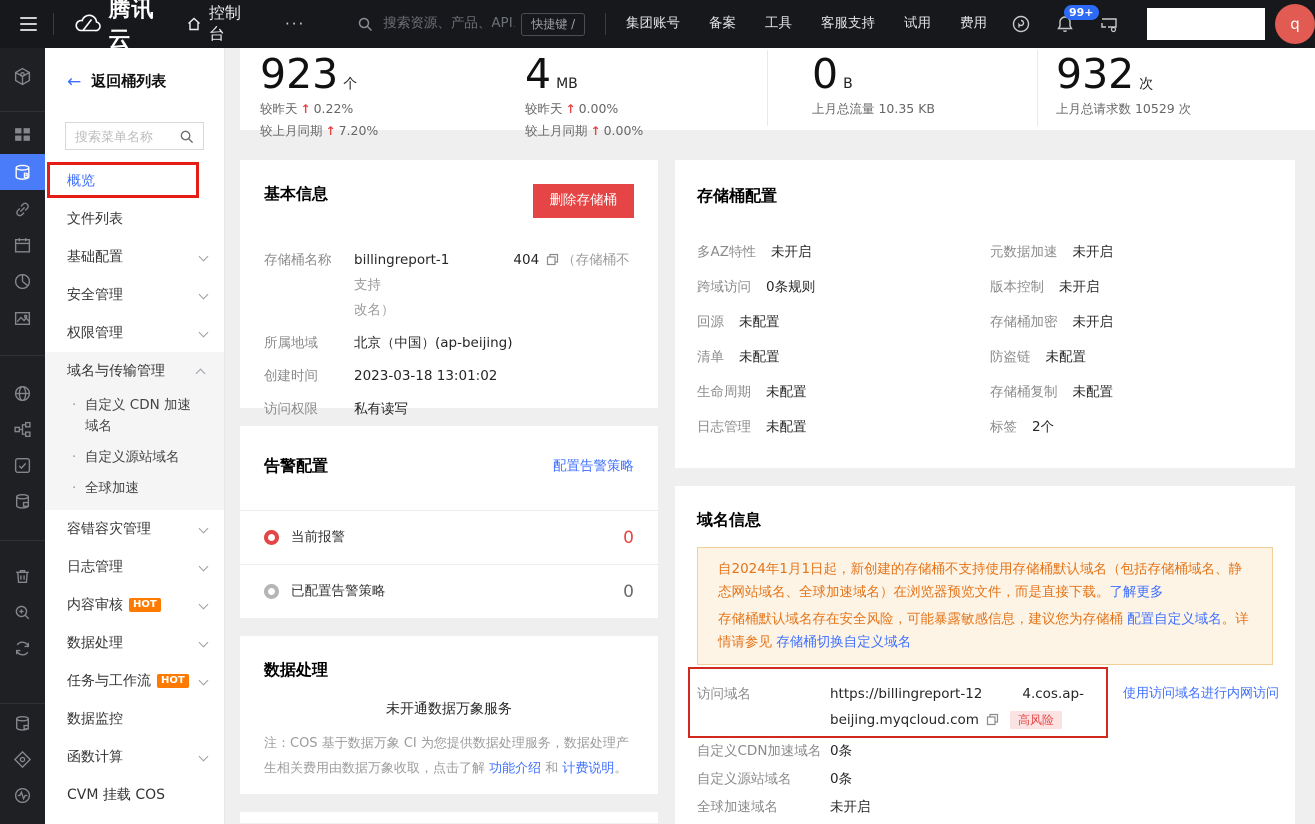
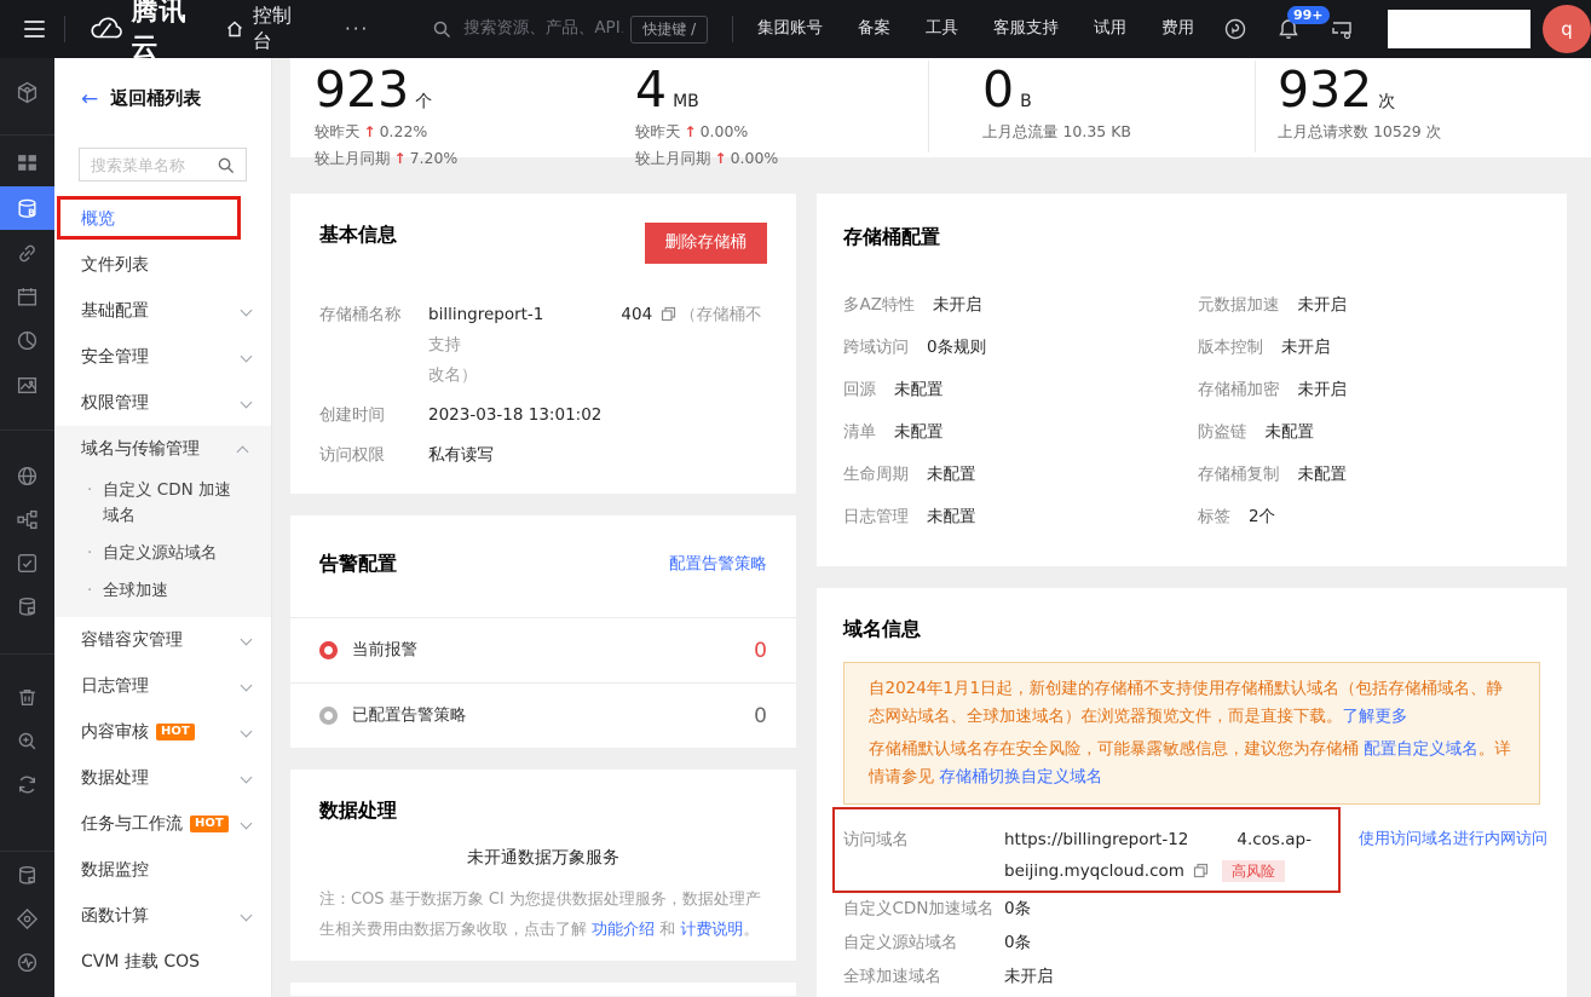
  腾讯云
  控制台
  ···
  搜索资源、产品、API
  快捷键 /
  集团账号
  备案
  工具
  客服支持
  试用
  费用
  99+
  q
  B
  ←
  返回桶列表
  搜索菜单名称
  概览
  文件列表
  基础配置
  安全管理
  权限管理
  域名与传输管理
  ·
  自定义 CDN 加速域名
  ·
  自定义源站域名
  ·
  全球加速
  容错容灾管理
  日志管理
  内容审核 HOT
  数据处理
  任务与工作流 HOT
  数据监控
  函数计算
  CVM 挂载 COS
  923
  个
  较昨天 ↑ 0.22%
  较上月同期 ↑ 7.20%
  4
  MB
  较昨天 ↑ 0.00%
  较上月同期 ↑ 0.00%
  0
  B
  上月总流量 10.35 KB
  932
  次
  上月总请求数 10529 次
  基本信息
  删除存储桶
  存储桶名称
  billingreport-1 404 （存储桶不支持
  改名）
- 所属地域
- 北京（中国）(ap-beijing)
  创建时间
  2023-03-18 13:01:02
  访问权限
  私有读写
  告警配置
  配置告警策略
  当前报警
  0
  已配置告警策略
  0
  数据处理
  未开通数据万象服务
  注：COS 基于数据万象 CI 为您提供数据处理服务，数据处理产生相关费用由数据万象收取，点击了解 功能介绍 和 计费说明。
  存储桶配置
  多AZ特性 未开启
  元数据加速 未开启
  跨域访问 0条规则
  版本控制 未开启
  回源 未配置
  存储桶加密 未开启
  清单 未配置
  防盗链 未配置
  生命周期 未配置
  存储桶复制 未配置
  日志管理 未配置
  标签 2个
  域名信息
  自2024年1月1日起，新创建的存储桶不支持使用存储桶默认域名（包括存储桶域名、静态网站域名、全球加速域名）在浏览器预览文件，而是直接下载。了解更多
  存储桶默认域名存在安全风险，可能暴露敏感信息，建议您为存储桶 配置自定义域名。详情请参见 存储桶切换自定义域名
  访问域名
  https://billingreport-12 4.cos.ap-
  beijing.myqcloud.com 高风险
  使用访问域名进行内网访问
  自定义CDN加速域名
  0条
  自定义源站域名
  0条
  全球加速域名
  未开启
